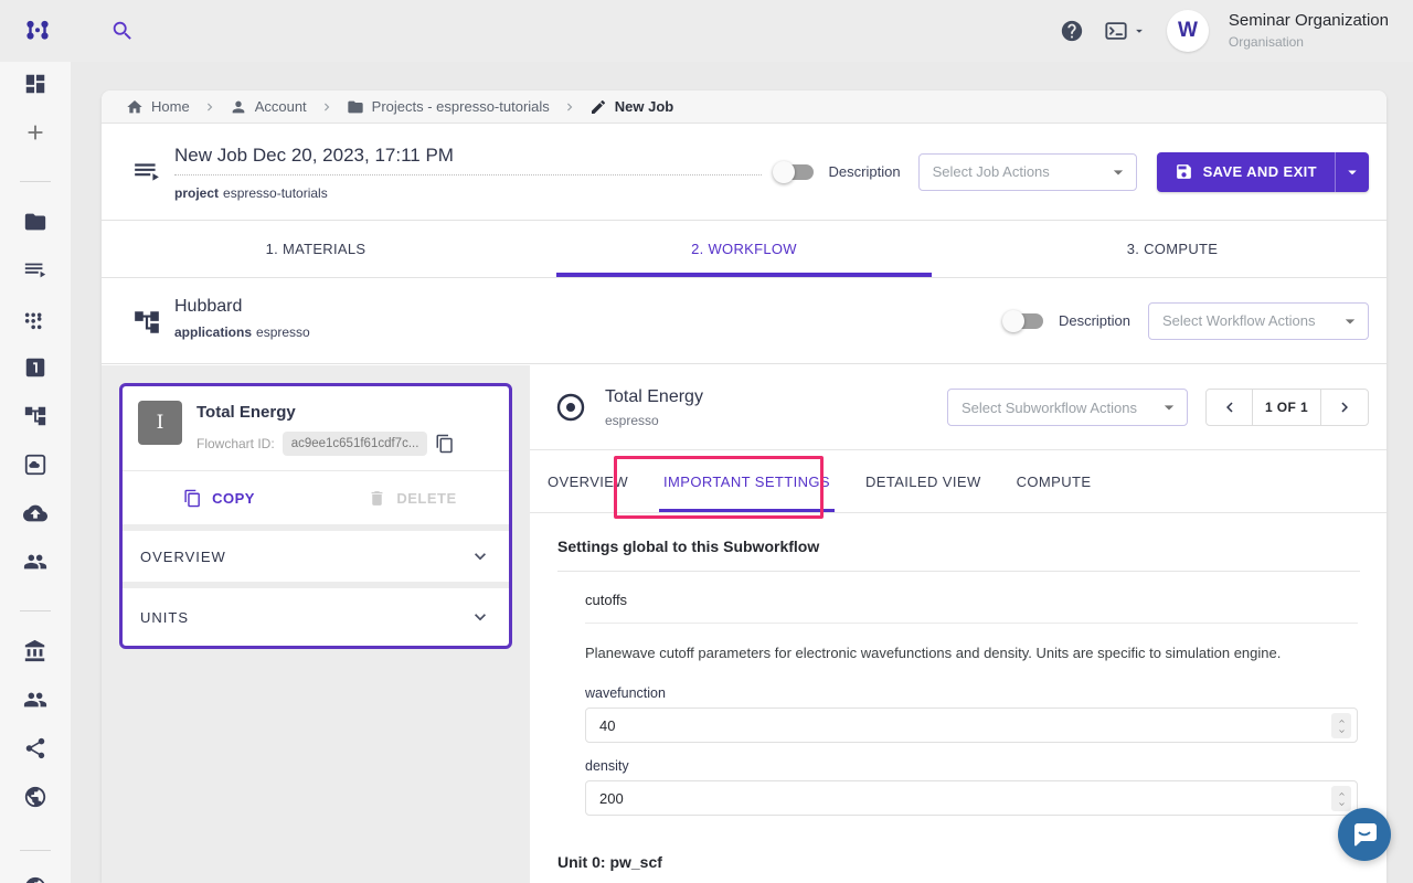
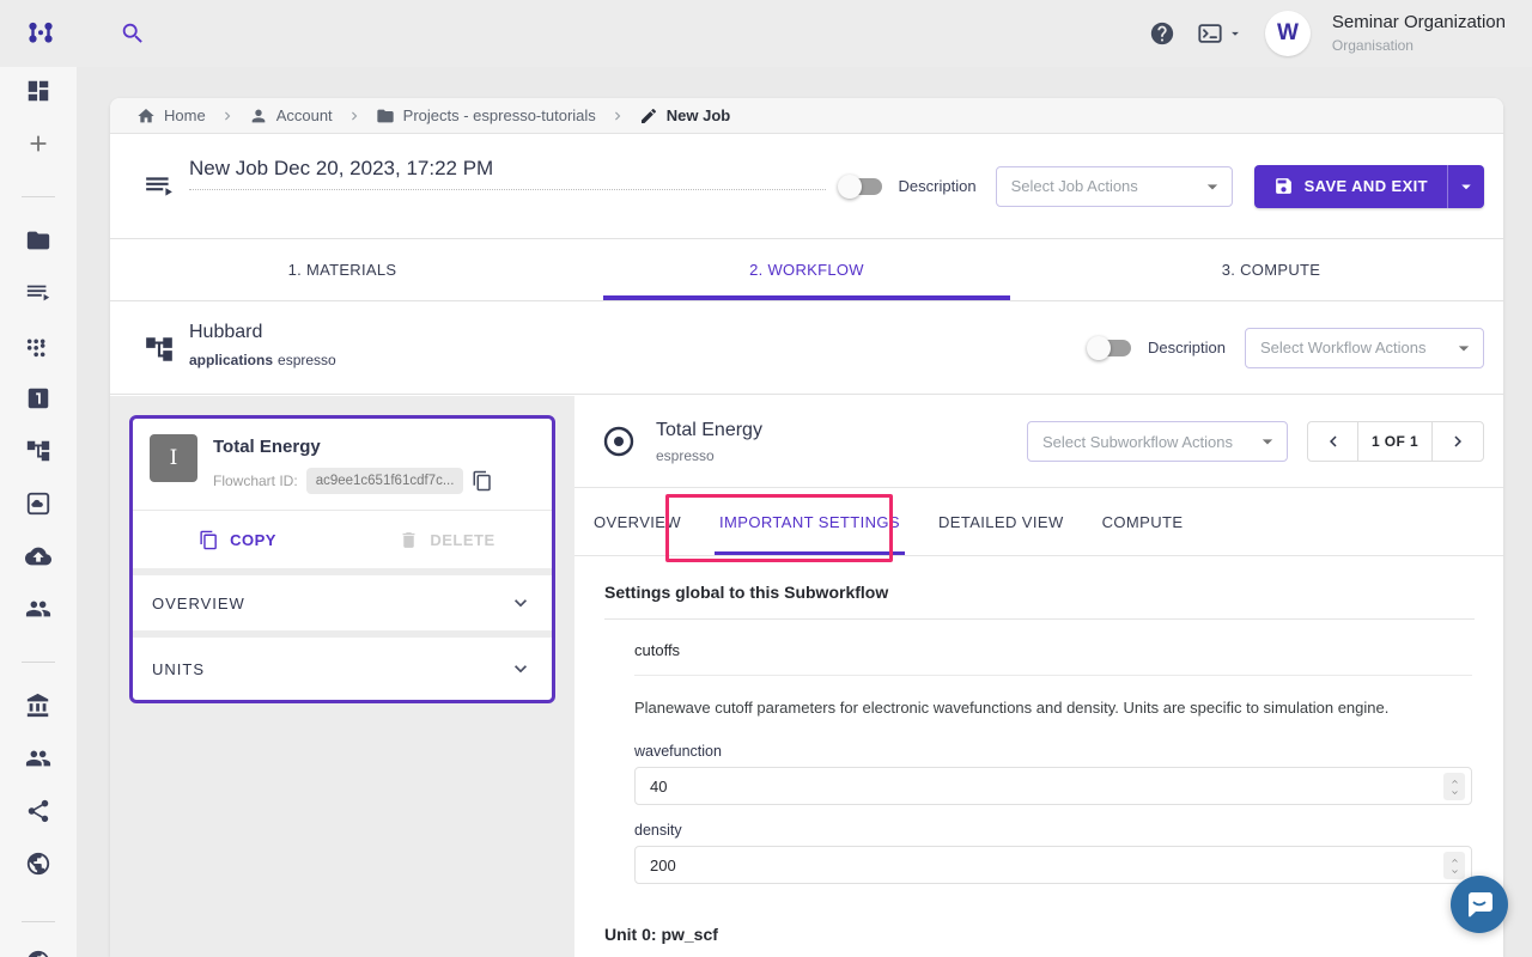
  W
  Seminar Organization
  Organisation
  Home
  Account
  Projects - espresso-tutorials
  New Job
- New Job Dec 20, 2023, 17:11 PM
+ New Job Dec 20, 2023, 17:22 PM
- project espresso-tutorials
  Description
  Select Job Actions
  SAVE AND EXIT
  1. MATERIALS
  2. WORKFLOW
  3. COMPUTE
  Hubbard
  applications espresso
  Description
  Select Workflow Actions
  I
  Total Energy
  Flowchart ID:
  ac9ee1c651f61cdf7c...
  COPY
  DELETE
  OVERVIEW
  UNITS
  Total Energy
  espresso
  Select Subworkflow Actions
  1 OF 1
  OVERVIEW
  IMPORTANT SETTINGS
  DETAILED VIEW
  COMPUTE
  Settings global to this Subworkflow
  cutoffs
  Planewave cutoff parameters for electronic wavefunctions and density. Units are specific to simulation engine.
  wavefunction
  40
  density
  200
  Unit 0: pw_scf
